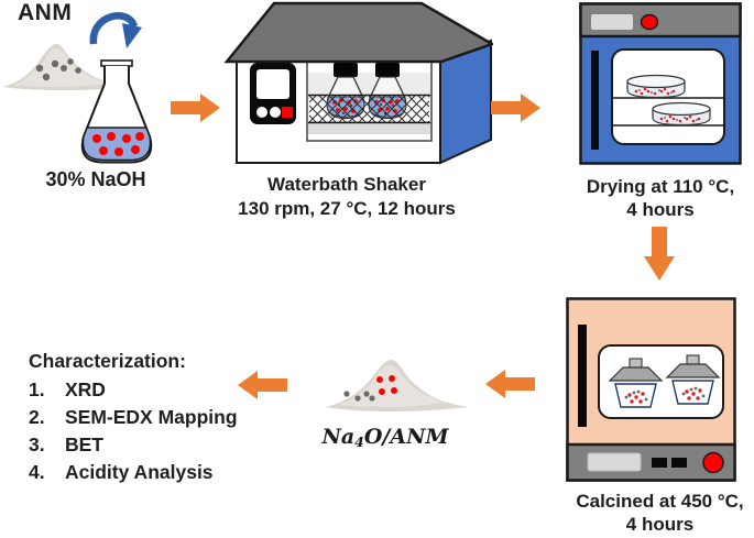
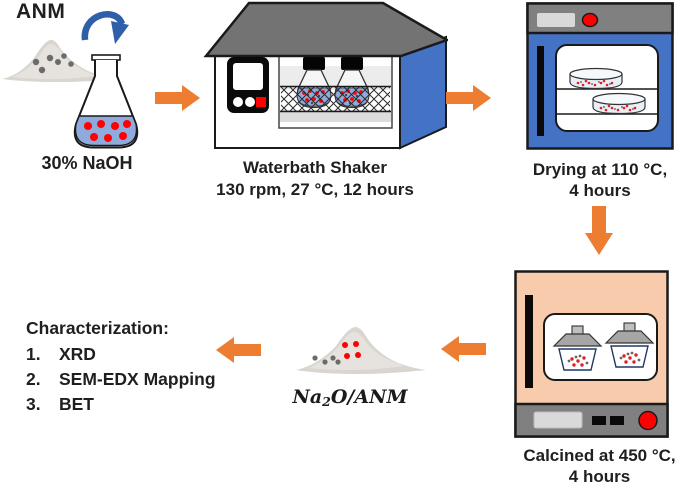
  ANM
  30% NaOH
  Waterbath Shaker
  130 rpm, 27 °C, 12 hours
  Drying at 110 °C,
  4 hours
  Calcined at 450 °C,
  4 hours
- Na4O/ANM
+ Na2O/ANM
  Characterization:
  1.
  XRD
  2.
  SEM-EDX Mapping
  3.
  BET
- 4.
- Acidity Analysis
